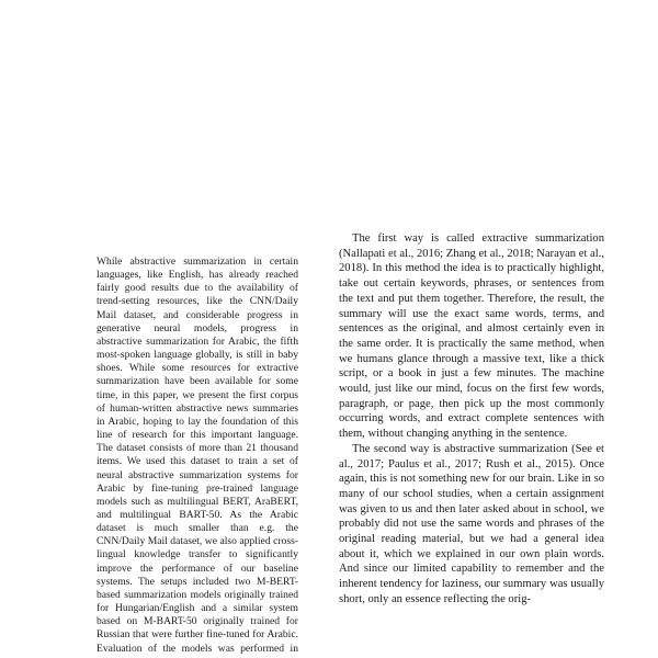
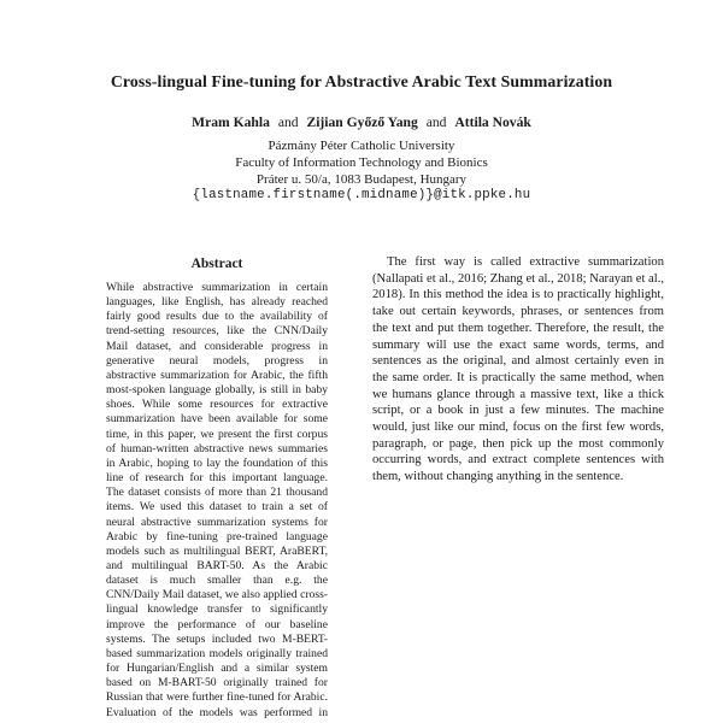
+ Cross-lingual Fine-tuning for Abstractive Arabic Text Summarization
+ Mram Kahla and Zijian Győző Yang and Attila Novák
+ Pázmány Péter Catholic University
+ Faculty of Information Technology and Bionics
+ Práter u. 50/a, 1083 Budapest, Hungary
+ {lastname.firstname(.midname)}@itk.ppke.hu
+ Abstract
  While abstractive summarization in certain languages, like English, has already reached fairly good results due to the availability of trend-setting resources, like the CNN/Daily Mail dataset, and considerable progress in generative neural models, progress in abstractive summarization for Arabic, the fifth most-spoken language globally, is still in baby shoes. While some resources for extractive summarization have been available for some time, in this paper, we present the first corpus of human-written abstractive news summaries in Arabic, hoping to lay the foundation of this line of research for this important language. The dataset consists of more than 21 thousand items. We used this dataset to train a set of neural abstractive summarization systems for Arabic by fine-tuning pre-trained language models such as multilingual BERT, AraBERT, and multilingual BART-50. As the Arabic dataset is much smaller than e.g. the CNN/Daily Mail dataset, we also applied cross-lingual knowledge transfer to significantly improve the performance of our baseline systems. The setups included two M-BERT-based summarization models originally trained for Hungarian/English and a similar system based on M-BART-50 originally trained for Russian that were further fine-tuned for Arabic. Evaluation of the models was performed in
  The first way is called extractive summarization (Nallapati et al., 2016; Zhang et al., 2018; Narayan et al., 2018). In this method the idea is to practically highlight, take out certain keywords, phrases, or sentences from the text and put them together. Therefore, the result, the summary will use the exact same words, terms, and sentences as the original, and almost certainly even in the same order. It is practically the same method, when we humans glance through a massive text, like a thick script, or a book in just a few minutes. The machine would, just like our mind, focus on the first few words, paragraph, or page, then pick up the most commonly occurring words, and extract complete sentences with them, without changing anything in the sentence.
- The second way is abstractive summarization (See et al., 2017; Paulus et al., 2017; Rush et al., 2015). Once again, this is not something new for our brain. Like in so many of our school studies, when a certain assignment was given to us and then later asked about in school, we probably did not use the same words and phrases of the original reading material, but we had a general idea about it, which we explained in our own plain words. And since our limited capability to remember and the inherent tendency for laziness, our summary was usually short, only an essence reflecting the orig-
